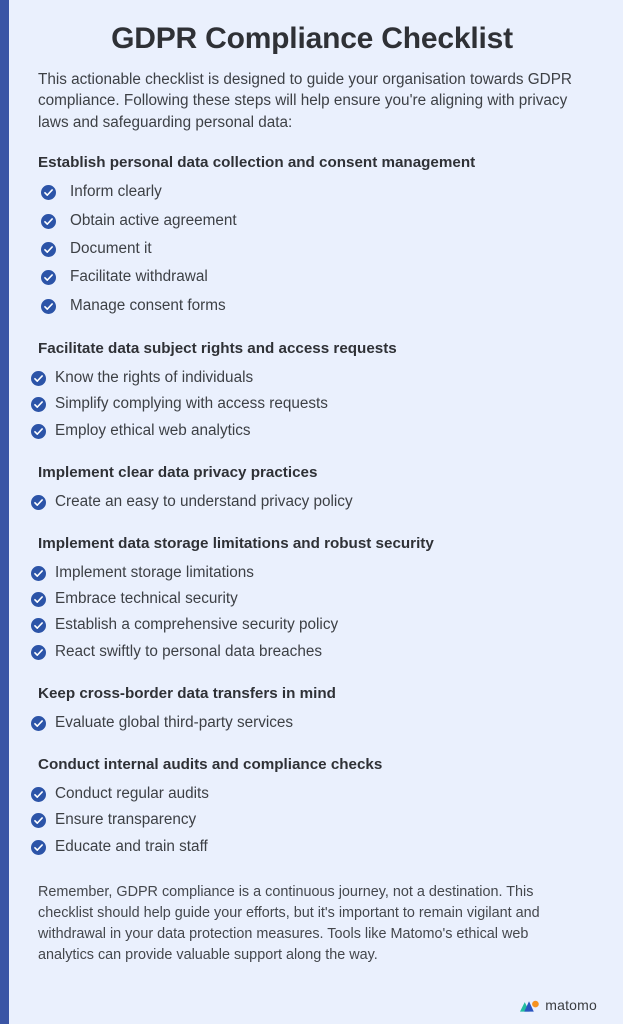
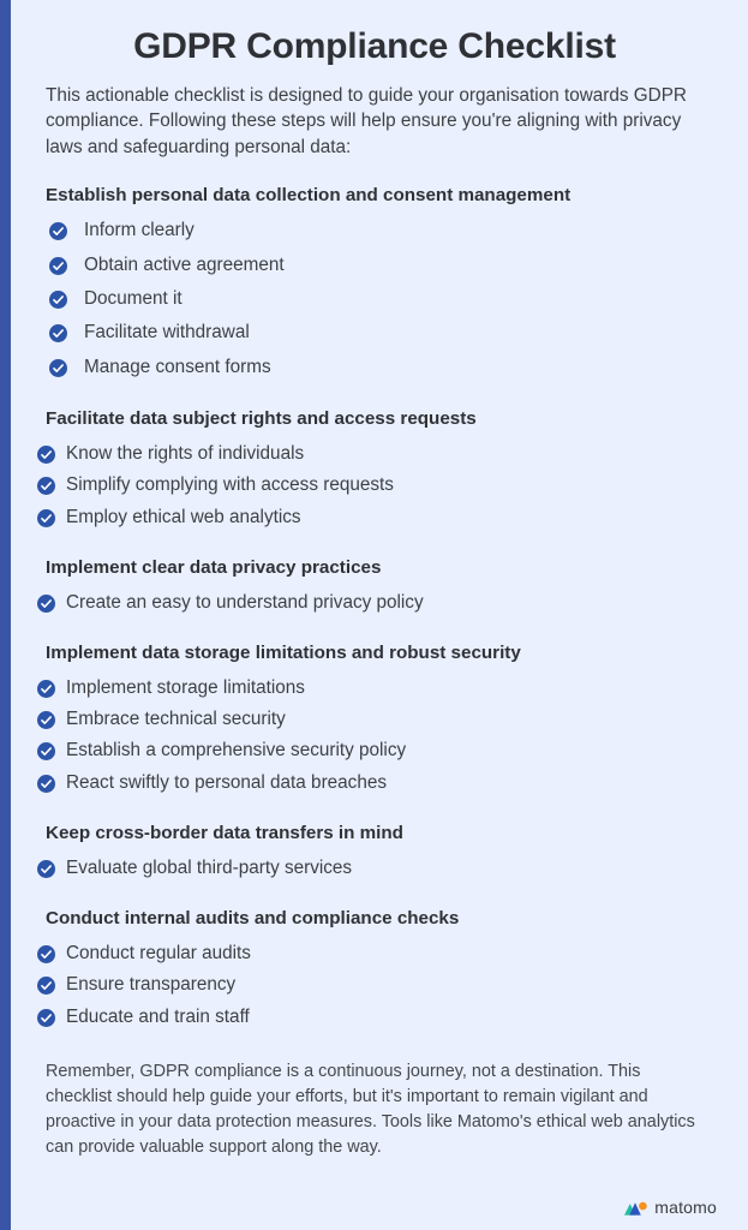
  GDPR Compliance Checklist
  This actionable checklist is designed to guide your organisation towards GDPR compliance. Following these steps will help ensure you're aligning with privacy laws and safeguarding personal data:
  Establish personal data collection and consent management
  Inform clearly
  Obtain active agreement
  Document it
  Facilitate withdrawal
  Manage consent forms
  Facilitate data subject rights and access requests
  Know the rights of individuals
  Simplify complying with access requests
  Employ ethical web analytics
  Implement clear data privacy practices
  Create an easy to understand privacy policy
  Implement data storage limitations and robust security
  Implement storage limitations
  Embrace technical security
  Establish a comprehensive security policy
  React swiftly to personal data breaches
  Keep cross-border data transfers in mind
  Evaluate global third-party services
  Conduct internal audits and compliance checks
  Conduct regular audits
  Ensure transparency
  Educate and train staff
- Remember, GDPR compliance is a continuous journey, not a destination. This checklist should help guide your efforts, but it's important to remain vigilant and withdrawal in your data protection measures. Tools like Matomo's ethical web analytics can provide valuable support along the way.
+ Remember, GDPR compliance is a continuous journey, not a destination. This checklist should help guide your efforts, but it's important to remain vigilant and proactive in your data protection measures. Tools like Matomo's ethical web analytics can provide valuable support along the way.
  matomo
